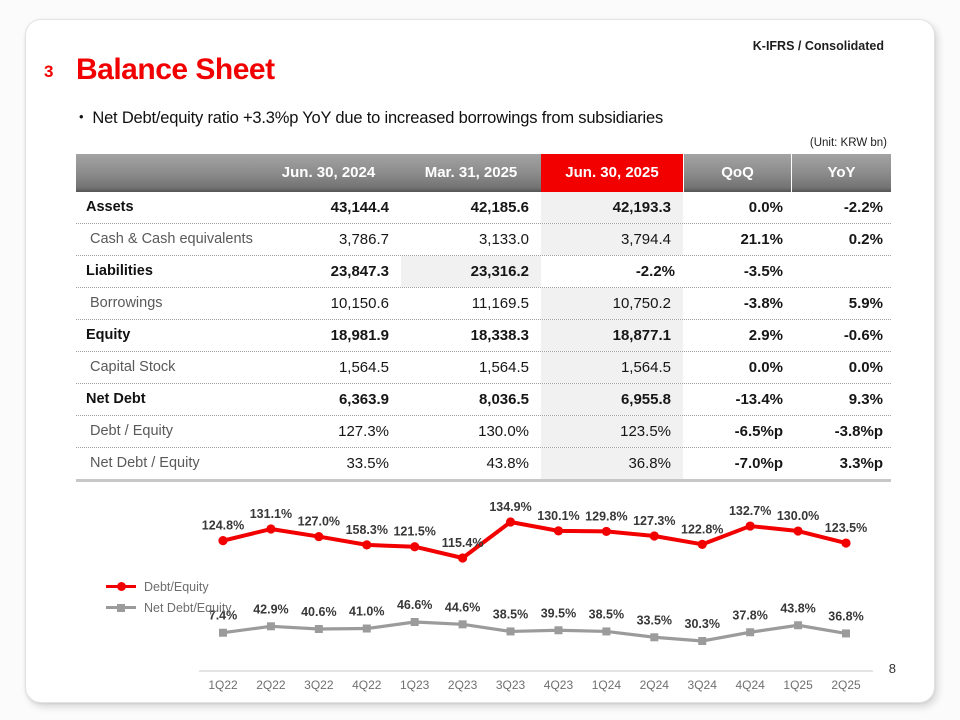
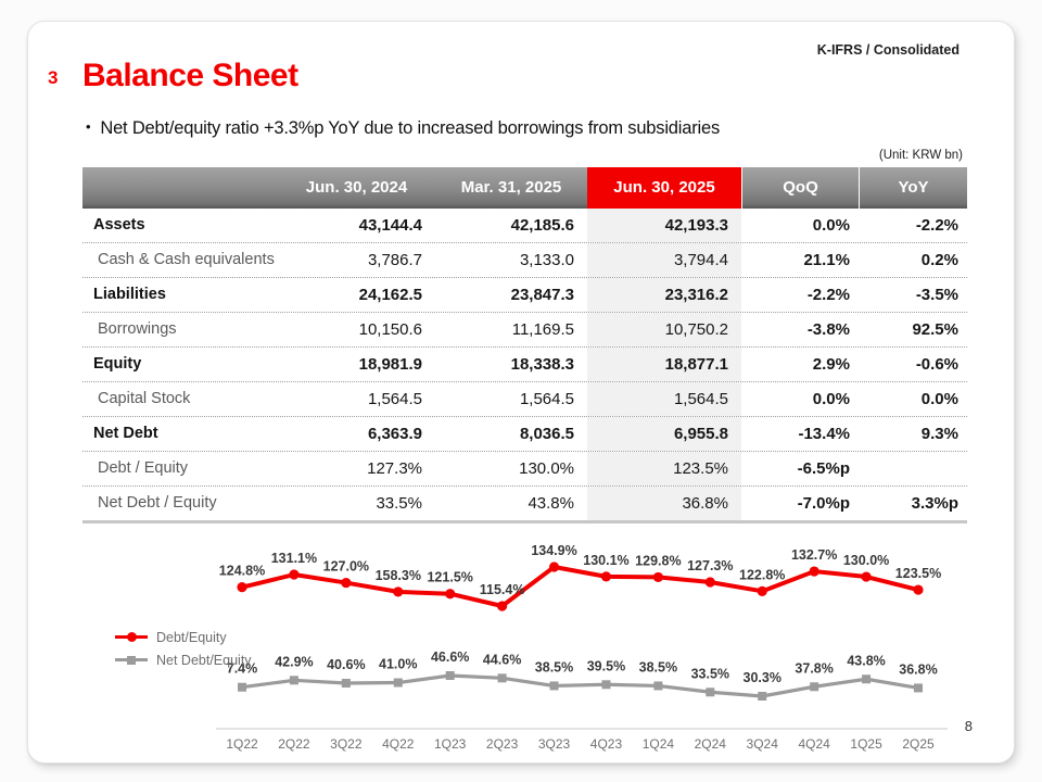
  K-IFRS / Consolidated
  3
  Balance Sheet
  • Net Debt/equity ratio +3.3%p YoY due to increased borrowings from subsidiaries
  (Unit: KRW bn)
  Jun. 30, 2024
  Mar. 31, 2025
  Jun. 30, 2025
  QoQ
  YoY
  Assets
  43,144.4
  42,185.6
  42,193.3
  0.0%
  -2.2%
  Cash & Cash equivalents
  3,786.7
  3,133.0
  3,794.4
  21.1%
  0.2%
  Liabilities
+ 24,162.5
  23,847.3
  23,316.2
  -2.2%
  -3.5%
  Borrowings
  10,150.6
  11,169.5
  10,750.2
  -3.8%
- 5.9%
+ 92.5%
  Equity
  18,981.9
  18,338.3
  18,877.1
  2.9%
  -0.6%
  Capital Stock
  1,564.5
  1,564.5
  1,564.5
  0.0%
  0.0%
  Net Debt
  6,363.9
  8,036.5
  6,955.8
  -13.4%
  9.3%
  Debt / Equity
  127.3%
  130.0%
  123.5%
  -6.5%p
- -3.8%p
  Net Debt / Equity
  33.5%
  43.8%
  36.8%
  -7.0%p
  3.3%p
  124.8%
  131.1%
  127.0%
  158.3%
  121.5%
  115.4%
  134.9%
  130.1%
  129.8%
  127.3%
  122.8%
  132.7%
  130.0%
  123.5%
  7.4%
  42.9%
  40.6%
  41.0%
  46.6%
  44.6%
  38.5%
  39.5%
  38.5%
  33.5%
  30.3%
  37.8%
  43.8%
  36.8%
  1Q22
  2Q22
  3Q22
  4Q22
  1Q23
  2Q23
  3Q23
  4Q23
  1Q24
  2Q24
  3Q24
  4Q24
  1Q25
  2Q25
  Debt/Equity
  Net Debt/Equity
  8
